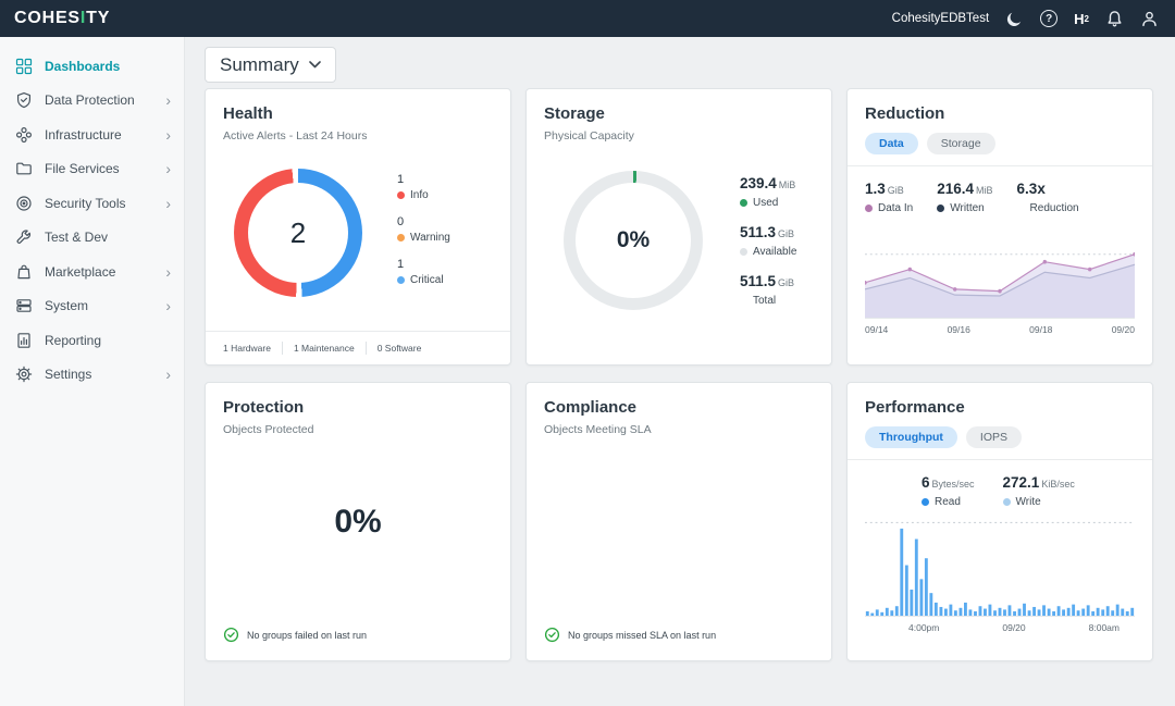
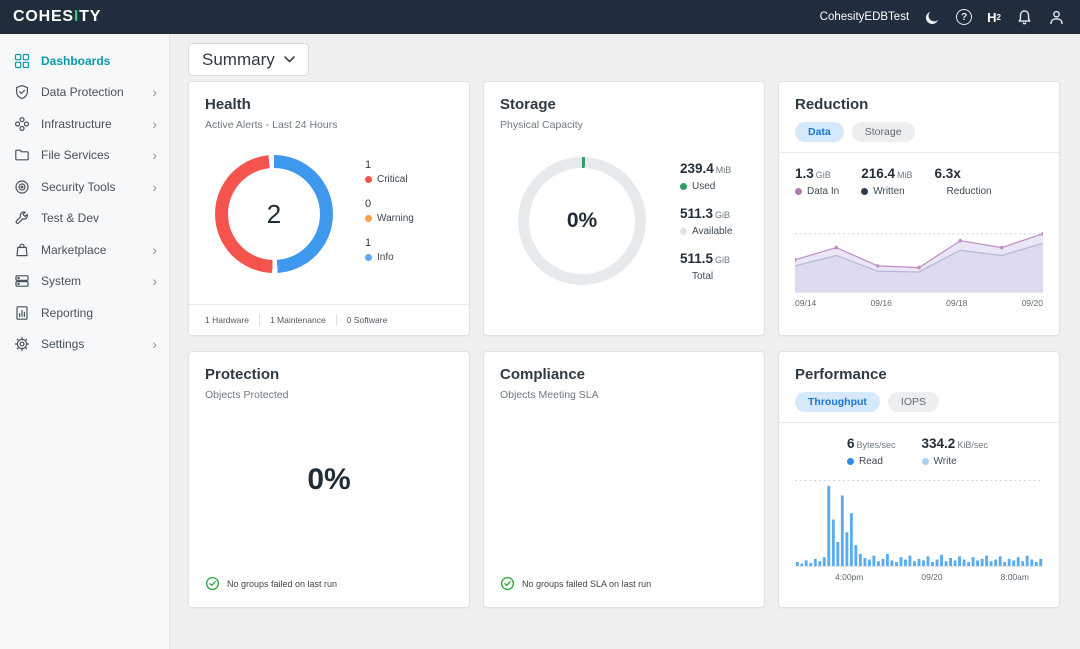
  COHESITY
  CohesityEDBTest
  ?
  H
  2
  Dashboards
  Data Protection
  ›
  Infrastructure
  ›
  File Services
  ›
  Security Tools
  ›
  Test & Dev
  Marketplace
  ›
  System
  ›
  Reporting
  Settings
  ›
  Summary
  Health
  Active Alerts - Last 24 Hours
  2
  1
- Info
+ Critical
  0
  Warning
  1
- Critical
+ Info
  1 Hardware
  1 Maintenance
  0 Software
  Storage
  Physical Capacity
  0%
  239.4 MiB
  Used
  511.3 GiB
  Available
  511.5 GiB
  Total
  Reduction
  Data
  Storage
  1.3 GiB
  Data In
  216.4 MiB
  Written
  6.3x
  Reduction
  09/14
  09/16
  09/18
  09/20
  Protection
  Objects Protected
  0%
  No groups failed on last run
  Compliance
  Objects Meeting SLA
- No groups missed SLA on last run
+ No groups failed SLA on last run
  Performance
  Throughput
  IOPS
  6 Bytes/sec
  Read
- 272.1 KiB/sec
+ 334.2 KiB/sec
  Write
  4:00pm
  09/20
  8:00am
